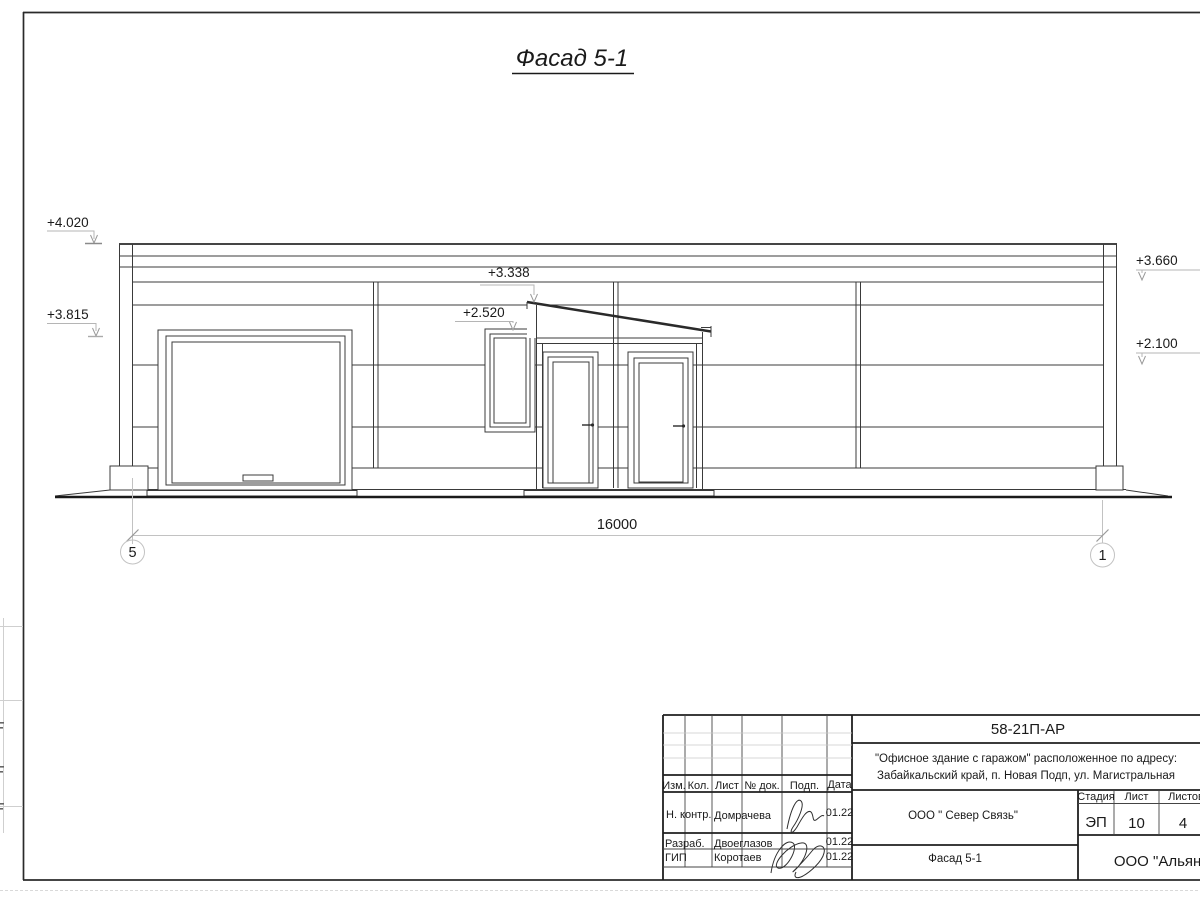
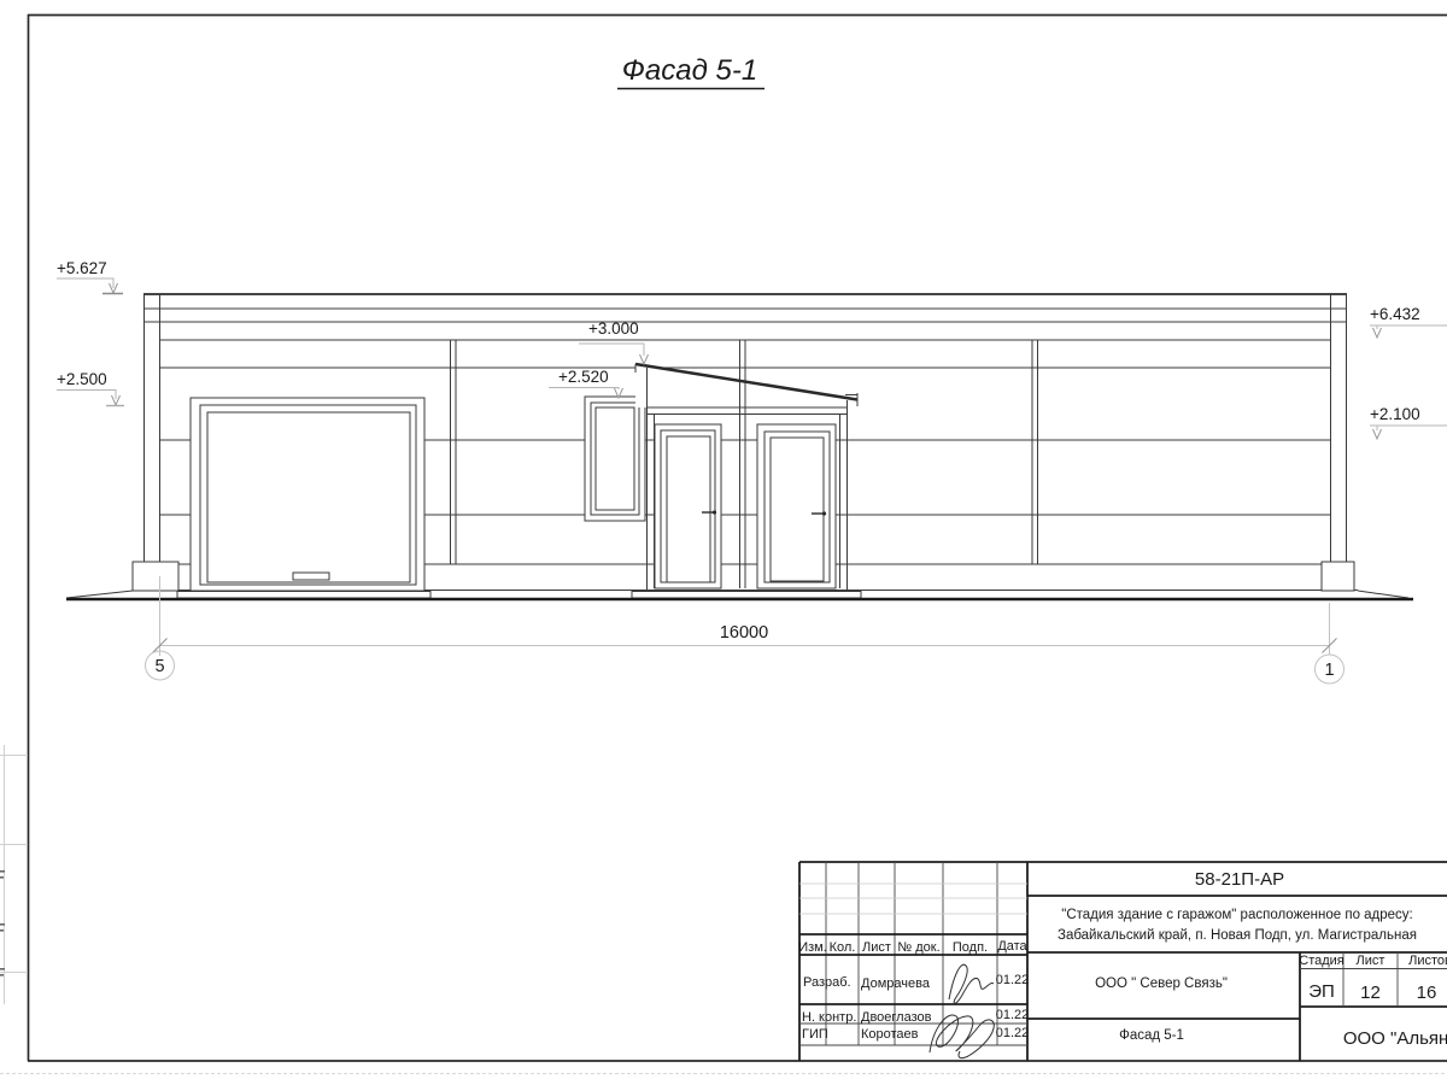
  Фасад 5-1
- +4.020
+ +5.627
- +3.815
+ +2.500
- +3.338
+ +3.000
  +2.520
- +3.660
+ +6.432
  +2.100
  16000
  5
  1
  Изм.
  Кол.
  Лист
  № док.
  Подп.
  Дата
- Н. контр.
+ Разраб.
  Домрачева
  01.22
- Разраб.
+ Н. контр.
  Двоеглазов
  01.22
  ГИП
  Коротаев
  01.22
  58-21П-АР
- "Офисное здание с гаражом" расположенное по адресу:
+ "Стадия здание с гаражом" расположенное по адресу:
  Забайкальский край, п. Новая Подп, ул. Магистральная
  ООО " Север Связь"
  Фасад 5-1
  Стадия
  Лист
  Листо
  ЭП
- 10
+ 12
- 4
+ 16
  ООО "Альян
